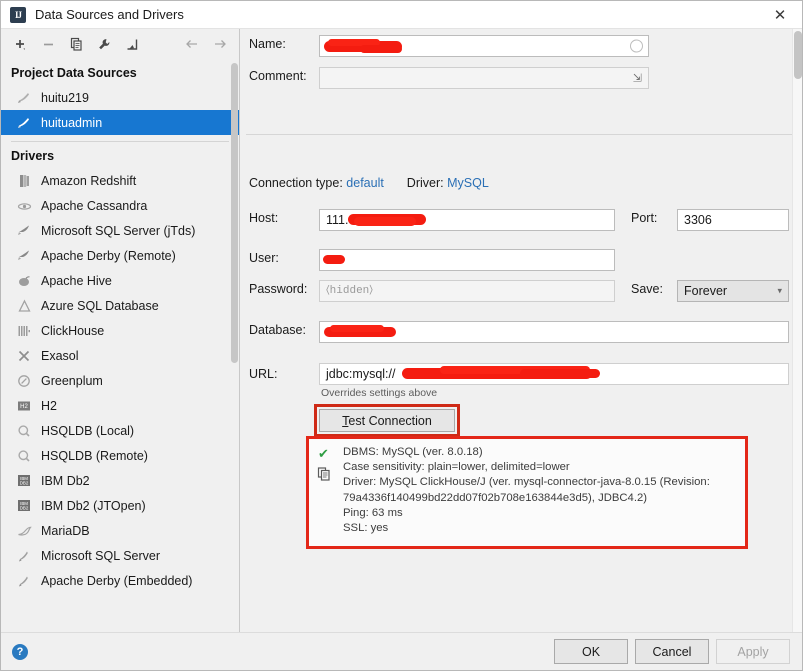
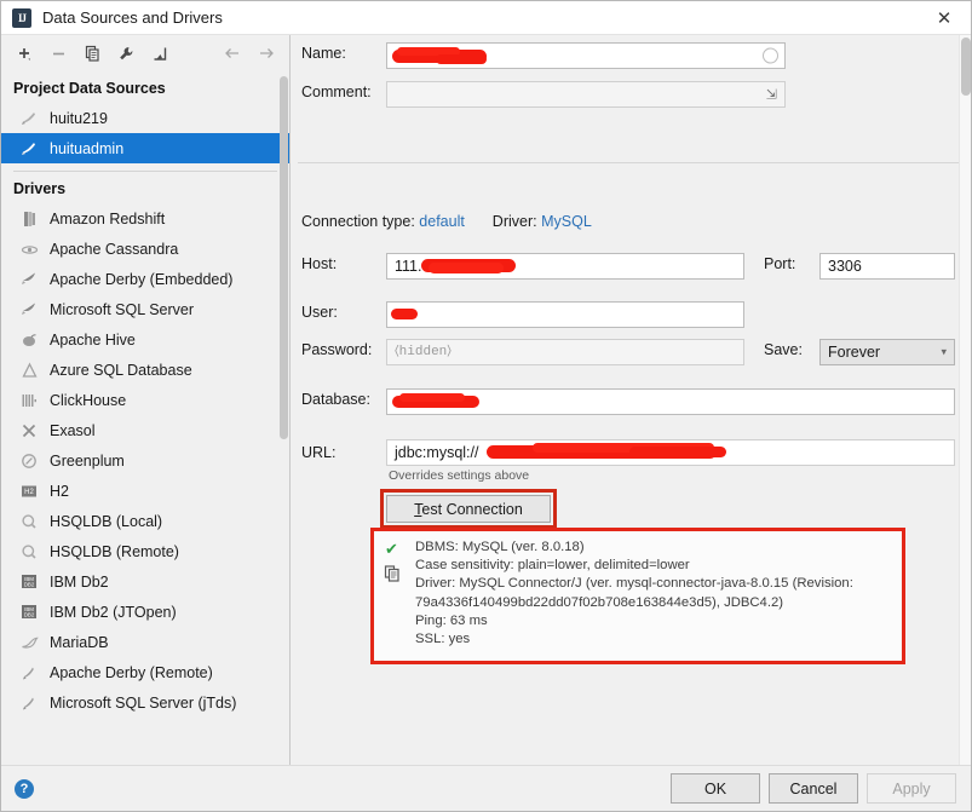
  IJ
  Data Sources and Drivers
  ✕
  Project Data Sources
  huitu219
  huituadmin
  Drivers
  Amazon Redshift
  Apache Cassandra
- Microsoft SQL Server (jTds)
+ Apache Derby (Embedded)
- Apache Derby (Remote)
+ Microsoft SQL Server
  Apache Hive
  Azure SQL Database
  ClickHouse
  Exasol
  Greenplum
  H2
  HSQLDB (Local)
  HSQLDB (Remote)
  IBM Db2
  IBM Db2 (JTOpen)
  MariaDB
- Microsoft SQL Server
+ Apache Derby (Remote)
- Apache Derby (Embedded)
+ Microsoft SQL Server (jTds)
  Name:
  Comment:
  ⇲
  Connection type: default Driver: MySQL
  Host:
  111.
  Port:
  3306
  User:
  Password:
  〈hidden〉
  Save:
  Forever
  ▾
  Database:
  URL:
  jdbc:mysql://
  Overrides settings above
  Test Connection
  ✔
  DBMS: MySQL (ver. 8.0.18)
  Case sensitivity: plain=lower, delimited=lower
- Driver: MySQL ClickHouse/J (ver. mysql-connector-java-8.0.15 (Revision:
+ Driver: MySQL Connector/J (ver. mysql-connector-java-8.0.15 (Revision:
  79a4336f140499bd22dd07f02b708e163844e3d5), JDBC4.2)
  Ping: 63 ms
  SSL: yes
  ?
  OK
  Cancel
  Apply
